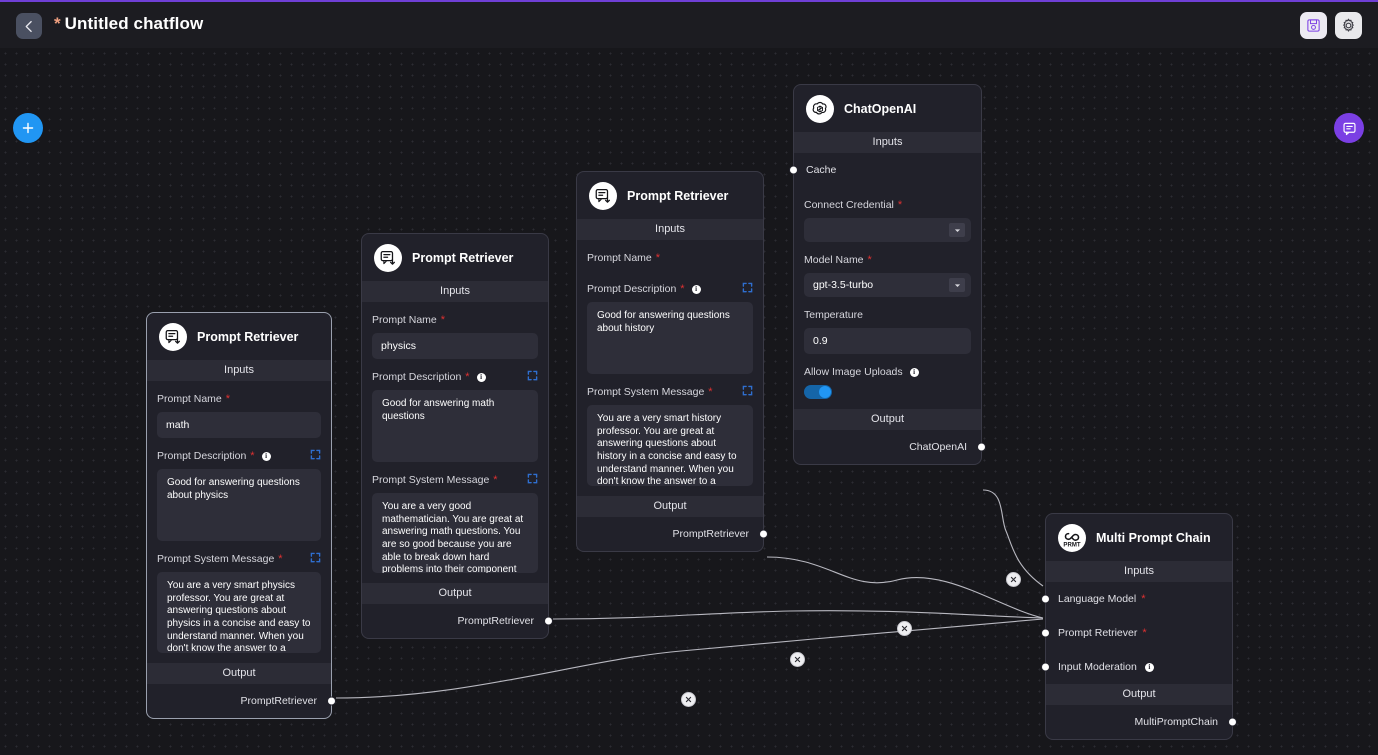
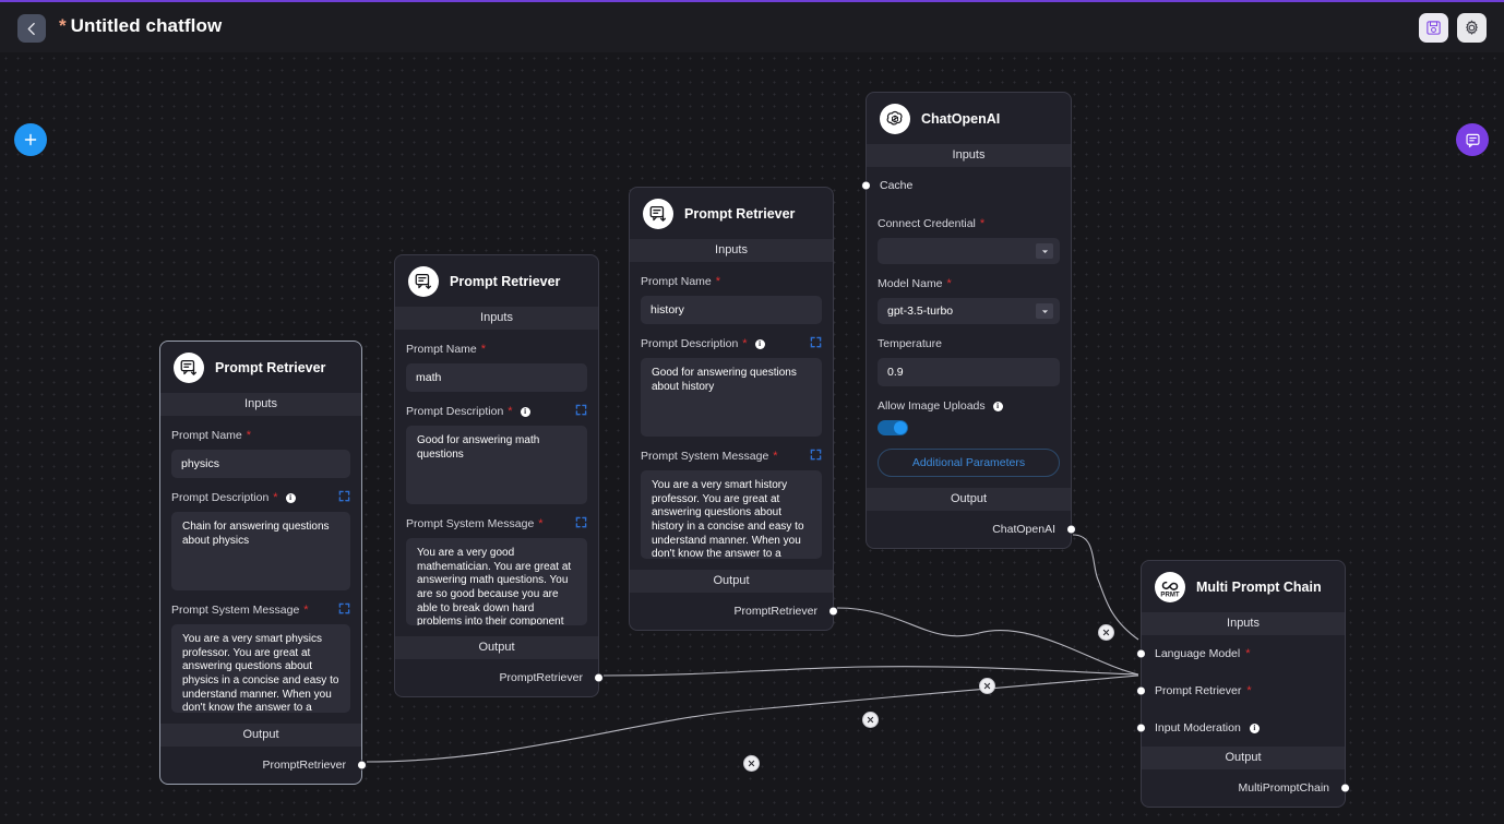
  *
  Untitled chatflow
  Prompt Retriever
  Inputs
  Prompt Name
  *
- math
+ physics
  Prompt Description
  *
  i
- Good for answering questions about physics
+ Chain for answering questions about physics
  Prompt System Message
  *
  You are a very smart physics professor. You are great at answering questions about physics in a concise and easy to understand manner. When you don't know the answer to a
  Output
  PromptRetriever
  Prompt Retriever
  Inputs
  Prompt Name
  *
- physics
+ math
  Prompt Description
  *
  i
  Good for answering math questions
  Prompt System Message
  *
  You are a very good mathematician. You are great at answering math questions. You are so good because you are able to break down hard problems into their component
  Output
  PromptRetriever
  Prompt Retriever
  Inputs
  Prompt Name
  *
+ history
  Prompt Description
  *
  i
  Good for answering questions about history
  Prompt System Message
  *
  You are a very smart history professor. You are great at answering questions about history in a concise and easy to understand manner. When you don't know the answer to a
  Output
  PromptRetriever
  ChatOpenAI
  Inputs
  Cache
  Connect Credential
  *
  Model Name
  *
  gpt-3.5-turbo
  Temperature
  0.9
  Allow Image Uploads
  i
+ Additional Parameters
  Output
  ChatOpenAI
  Multi Prompt Chain
  Inputs
  Language Model
  *
  Prompt Retriever
  *
  Input Moderation
  i
  Output
  MultiPromptChain
